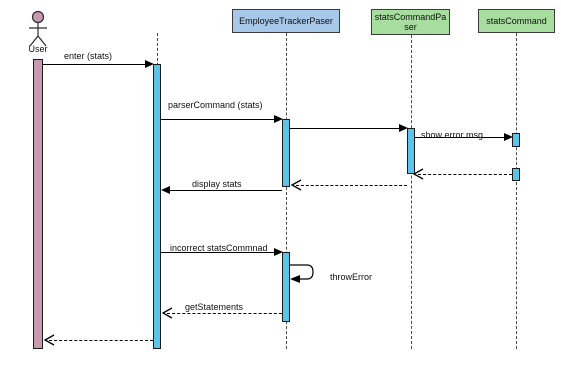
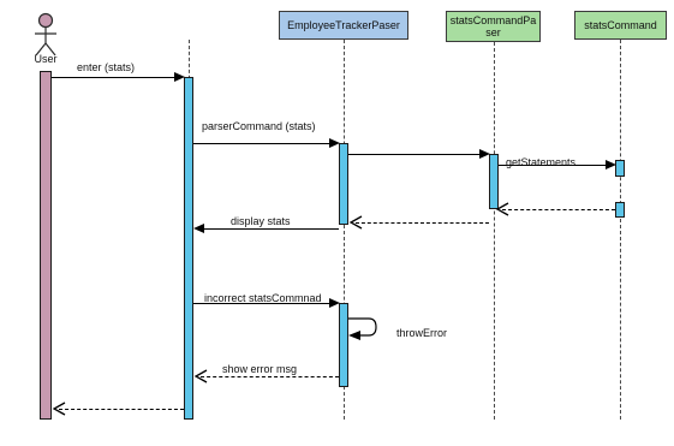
  User
  EmployeeTrackerPaser
  statsCommandPaser
  statsCommand
  enter (stats)
  parserCommand (stats)
- show error msg
+ getStatements
  display stats
  incorrect statsCommnad
  throwError
- getStatements
+ show error msg
